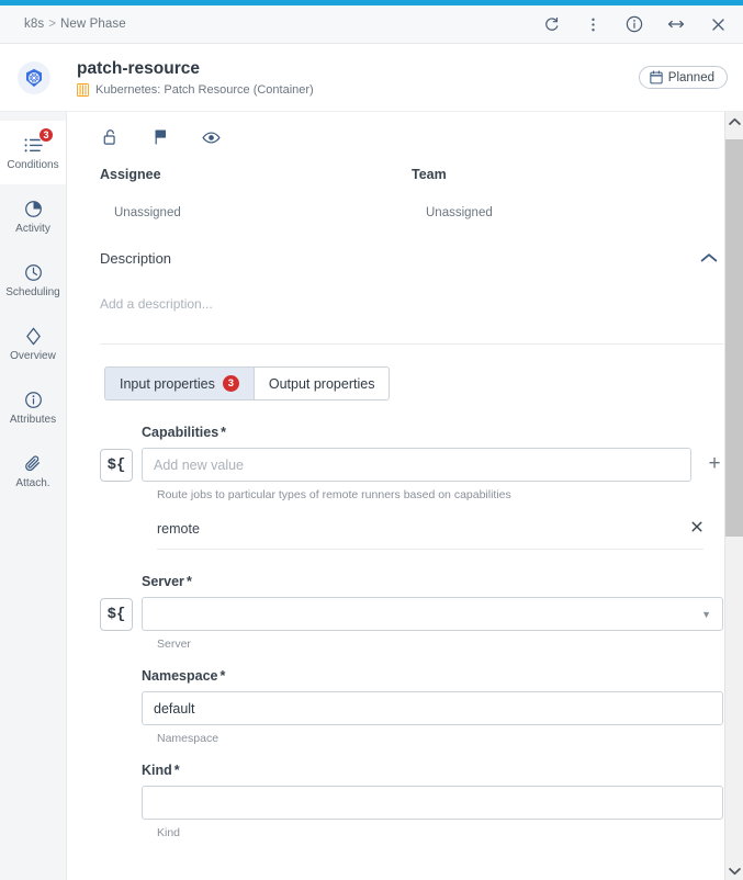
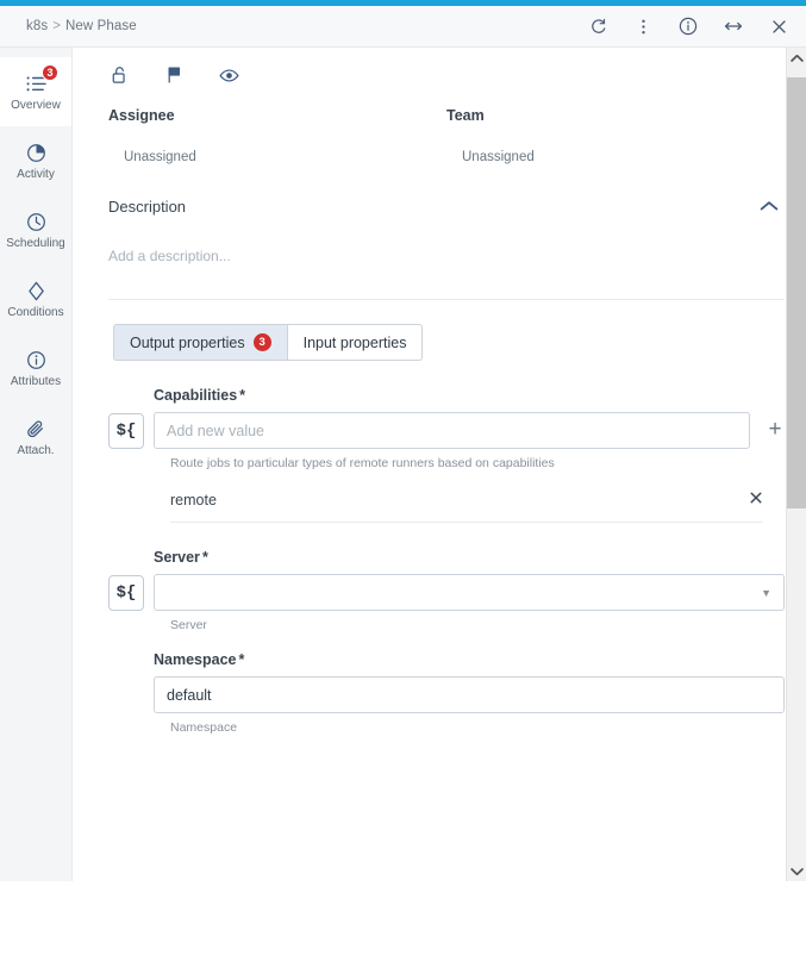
  k8s > New Phase
- patch-resource
- Kubernetes: Patch Resource (Container)
- Planned
  3
- Conditions
+ Overview
  Activity
  Scheduling
- Overview
+ Conditions
  Attributes
  Attach.
  Assignee
  Unassigned
  Team
  Unassigned
  Description
  Add a description...
- Input properties
+ Output properties
  3
- Output properties
+ Input properties
  Capabilities *
  ${
  Add new value
  +
  Route jobs to particular types of remote runners based on capabilities
  remote
  Server *
  ${
  ▼
  Server
  Namespace *
  default
  Namespace
- Kind *
- Kind
